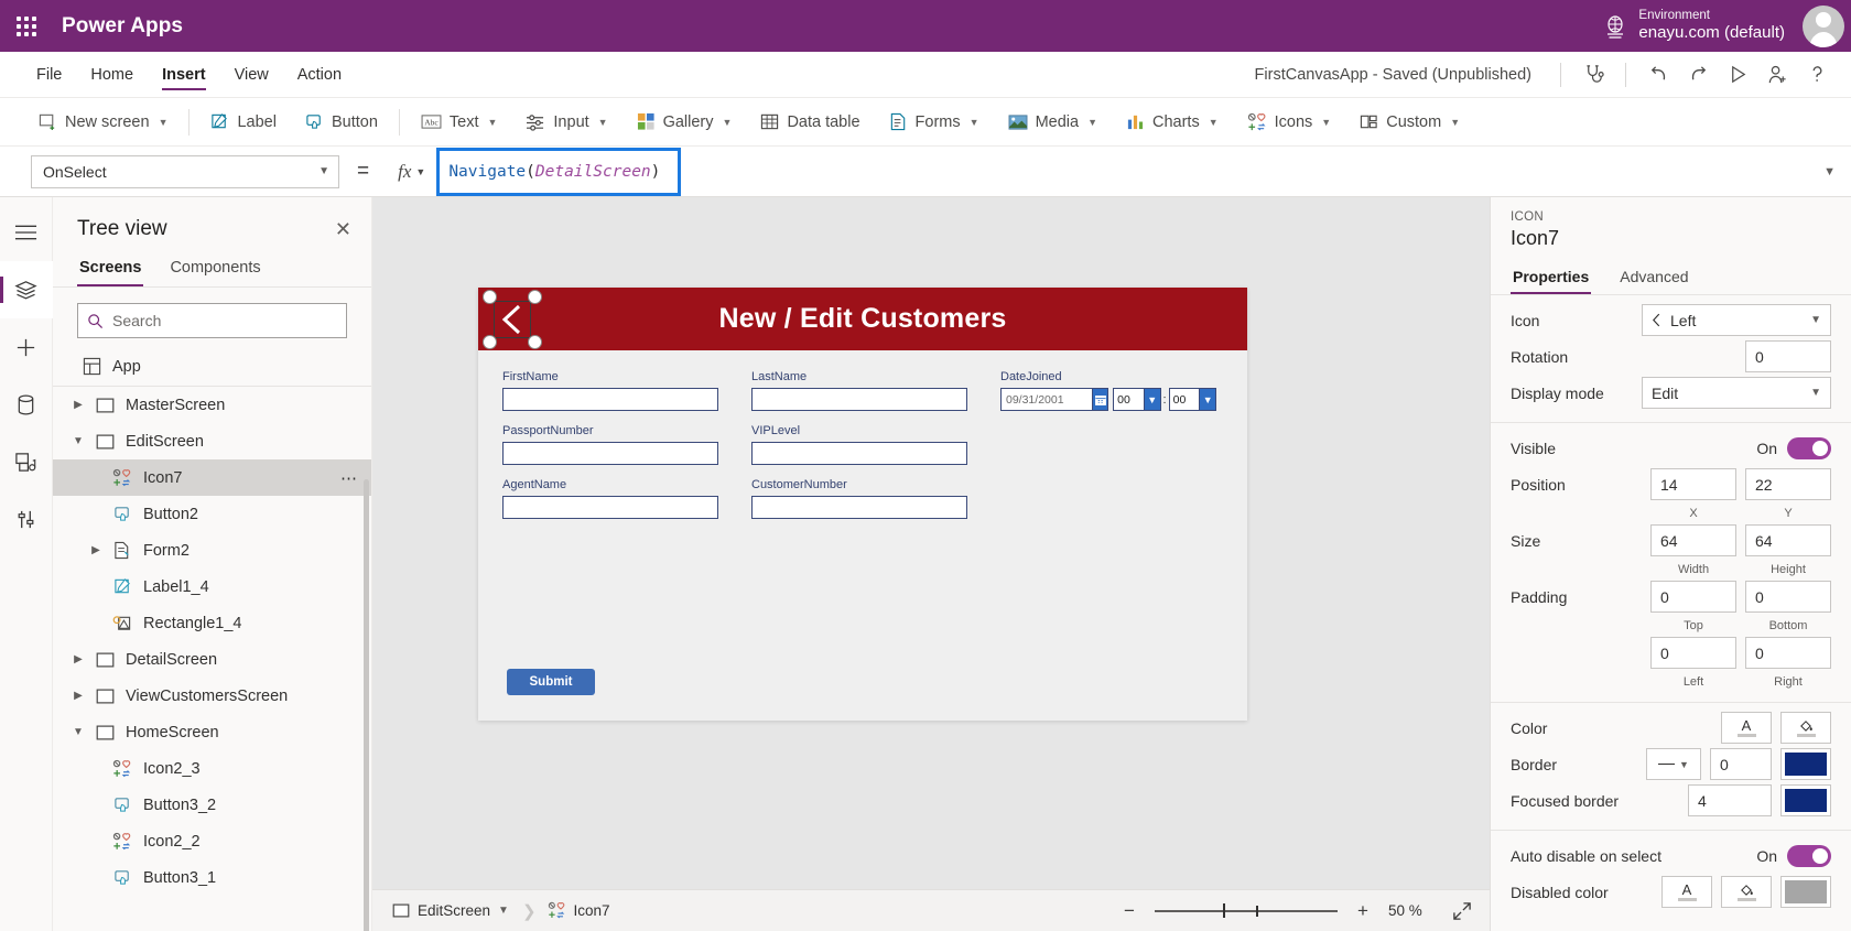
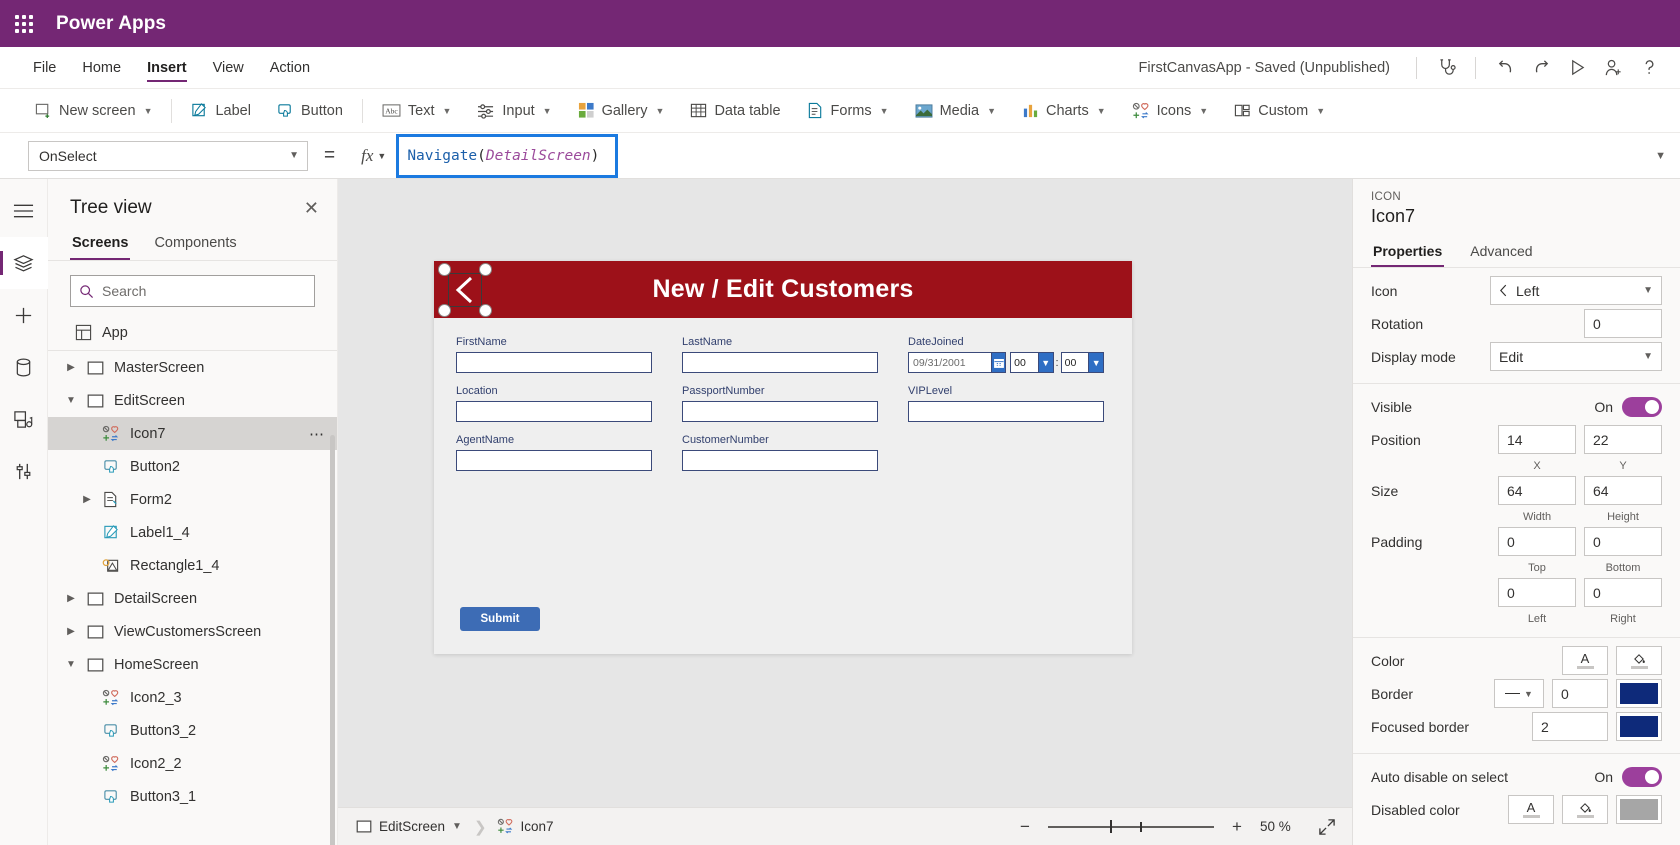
  Power Apps
- Environment
- enayu.com (default)
  File
  Home
  Insert
  View
  Action
  FirstCanvasApp - Saved (Unpublished)
  New screen
  ▼
  Label
  Button
  Abc
  Text
  ▼
  Input
  ▼
  Gallery
  ▼
  Data table
  Forms
  ▼
  Media
  ▼
  Charts
  ▼
  Icons
  ▼
  Custom
  ▼
  OnSelect
  ▼
  =
  fx
  ▼
  Navigate(DetailScreen)
  ▼
  Tree view
  ✕
  Screens
  Components
  Search
  App
  ▶
  MasterScreen
  ▼
  EditScreen
  Icon7
  ⋯
  Button2
  ▶
  Form2
  Label1_4
  Rectangle1_4
  ▶
  DetailScreen
  ▶
  ViewCustomersScreen
  ▼
  HomeScreen
  Icon2_3
  Button3_2
  Icon2_2
  Button3_1
  New / Edit Customers
  FirstName
  LastName
  DateJoined
  09/31/2001
  00
  ▼
  :
  00
  ▼
+ Location
  PassportNumber
  VIPLevel
  AgentName
  CustomerNumber
  Submit
  EditScreen
  ▼
  ❯
  Icon7
  −
  +
  50 %
  ICON
  Icon7
  Properties
  Advanced
  Icon
  Left
  ▼
  Rotation
  0
  Display mode
  Edit
  ▼
  Visible
  On
  Position
  14
  22
  X
  Y
  Size
  64
  64
  Width
  Height
  Padding
  0
  0
  Top
  Bottom
  0
  0
  Left
  Right
  Color
  A
  Border
  ▼
  0
  Focused border
- 4
+ 2
  Auto disable on select
  On
  Disabled color
  A
